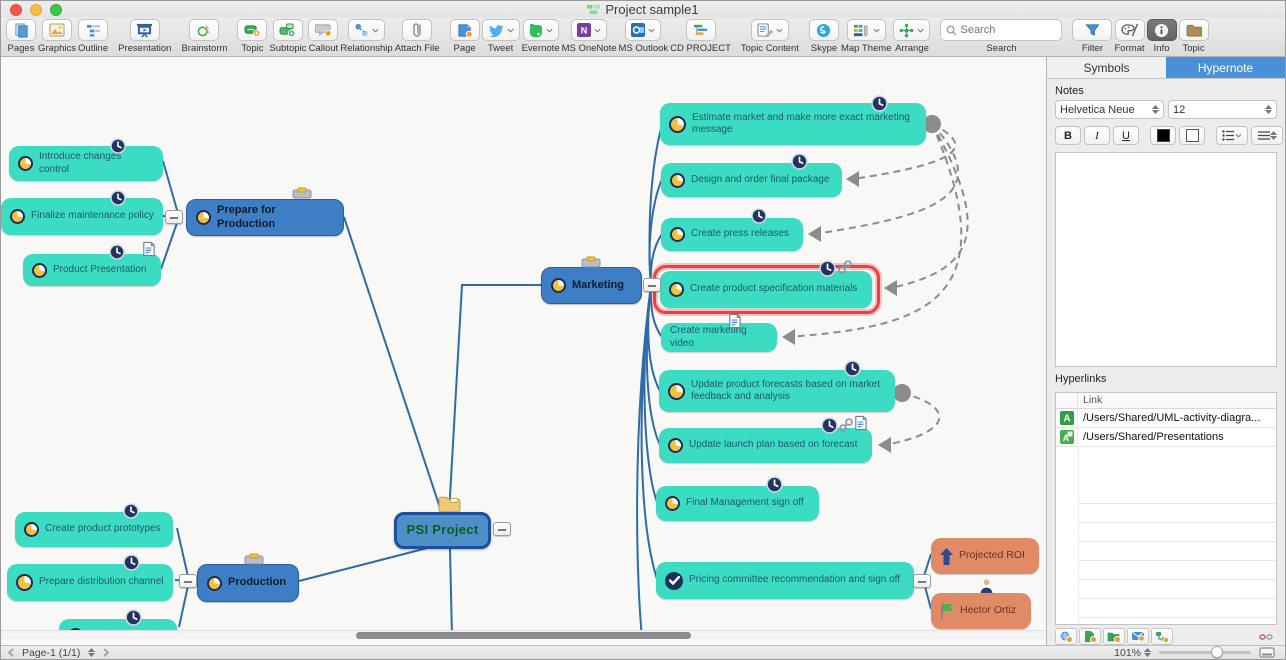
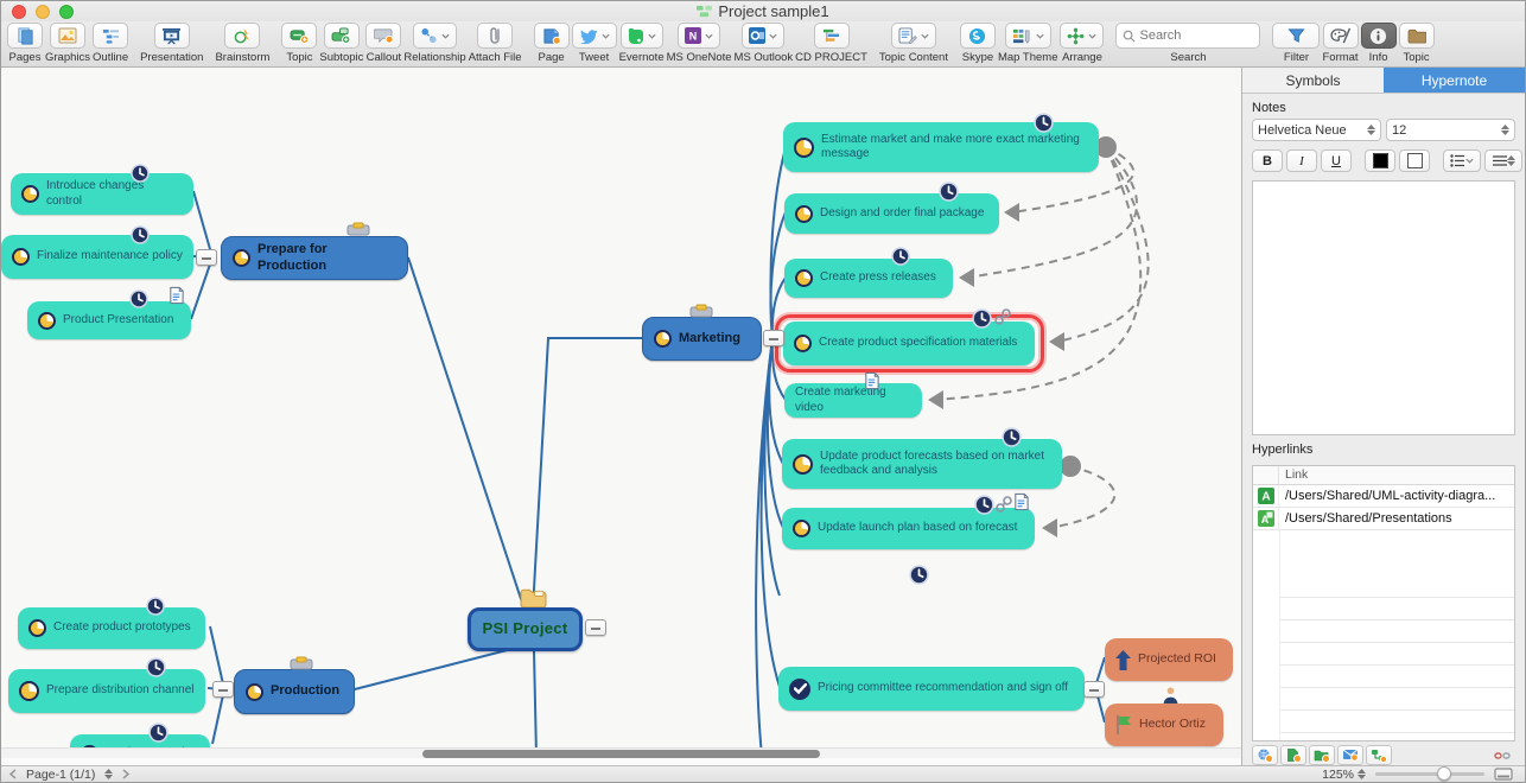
  Project sample1
  Pages
  Graphics
  Outline
  Presentation
  Brainstorm
  Topic
  Subtopic
  Callout
  Relationship
  Attach File
  Page
  Tweet
  Evernote
  N
  MS OneNote
  MS Outlook
  CD PROJECT
  Topic Content
  Skype
  Map Theme
  Arrange
  Search
  Search
  Filter
  Format
  Info
  Topic
  PSI Project
  Prepare for Production
  Marketing
  Production
  Introduce changes control
  Finalize maintenance policy
  Product Presentation
  Estimate market and make more exact marketing message
  Design and order final package
  Create press releases
  Create product specification materials
  Create marketing video
  Update product forecasts based on market feedback and analysis
  Update launch plan based on forecast
- Final Management sign off
  Pricing committee recommendation and sign off
  Create product prototypes
  Prepare distribution channel
  Projected ROI
  Hector Ortiz
  Symbols
  Hypernote
  Notes
  Helvetica Neue
  12
  B
  I
  U
  Hyperlinks
  Link
  /Users/Shared/UML-activity-diagra...
  /Users/Shared/Presentations
  Page-1 (1/1)
- 101%
+ 125%
